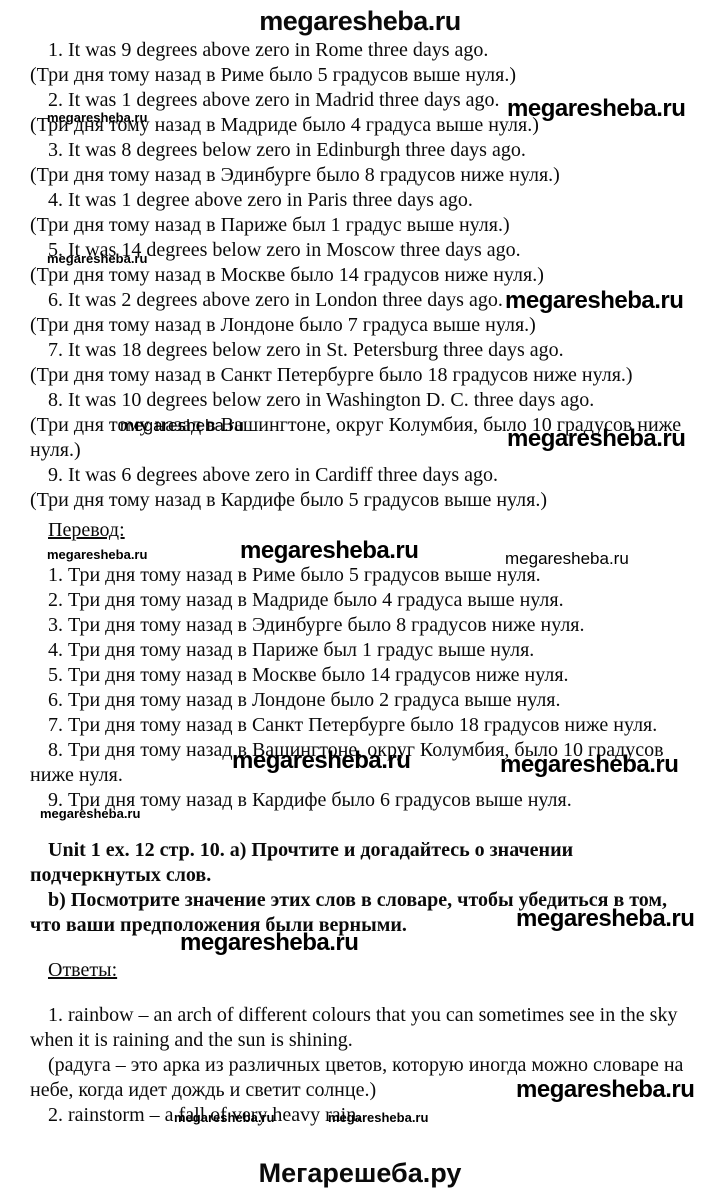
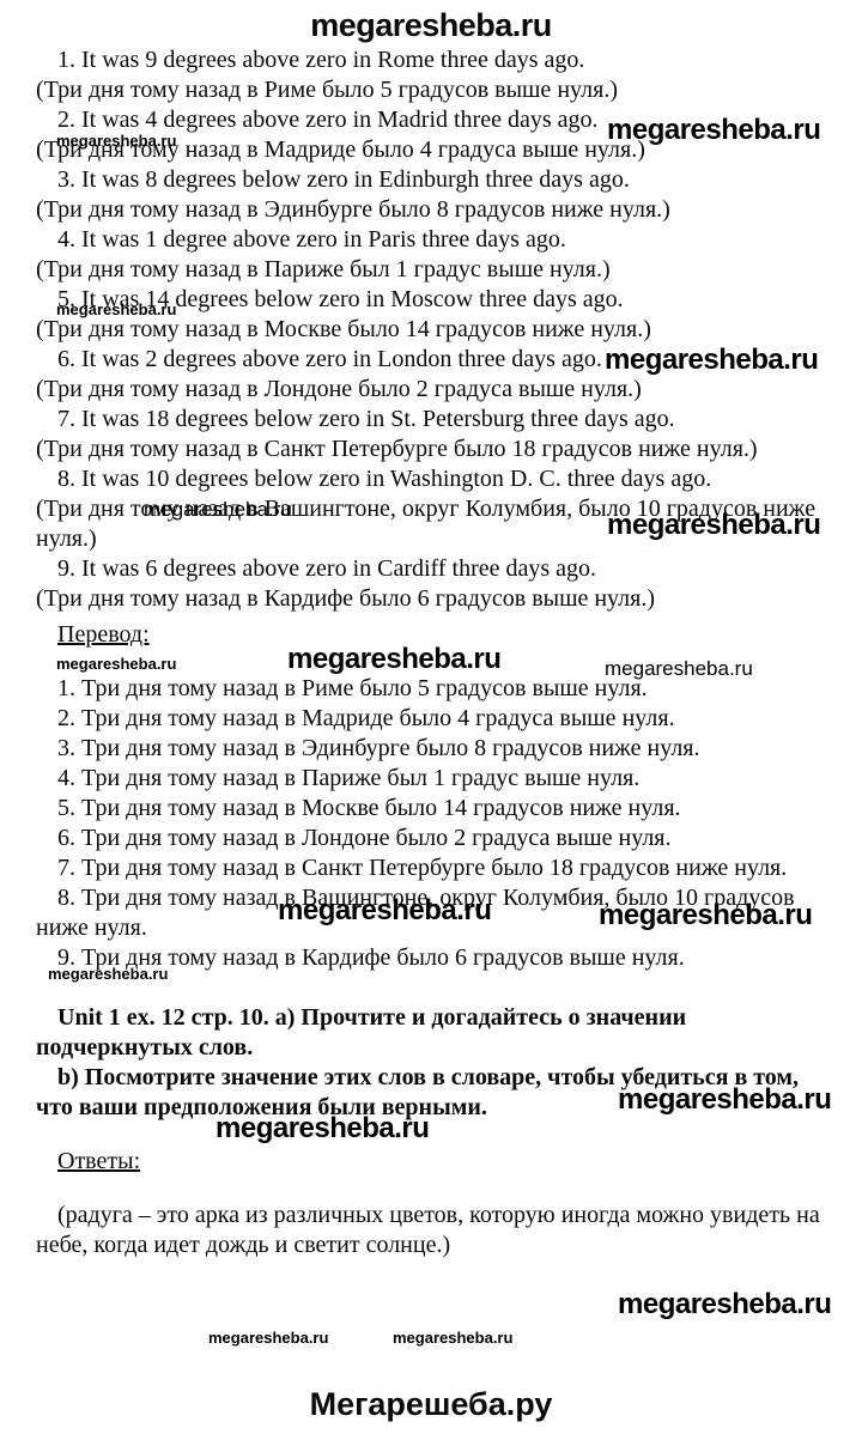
  megaresheba.ru
  1. It was 9 degrees above zero in Rome three days ago.
  (Три дня тому назад в Риме было 5 градусов выше нуля.)
- 2. It was 1 degrees above zero in Madrid three days ago.
+ 2. It was 4 degrees above zero in Madrid three days ago.
  (Три дня тому назад в Мадриде было 4 градуса выше нуля.)
  3. It was 8 degrees below zero in Edinburgh three days ago.
  (Три дня тому назад в Эдинбурге было 8 градусов ниже нуля.)
  4. It was 1 degree above zero in Paris three days ago.
  (Три дня тому назад в Париже был 1 градус выше нуля.)
  5. It was 14 degrees below zero in Moscow three days ago.
  (Три дня тому назад в Москве было 14 градусов ниже нуля.)
  6. It was 2 degrees above zero in London three days ago.
- (Три дня тому назад в Лондоне было 7 градуса выше нуля.)
+ (Три дня тому назад в Лондоне было 2 градуса выше нуля.)
  7. It was 18 degrees below zero in St. Petersburg three days ago.
  (Три дня тому назад в Санкт Петербурге было 18 градусов ниже нуля.)
  8. It was 10 degrees below zero in Washington D. C. three days ago.
  (Три дня тому назад в Вашингтоне, округ Колумбия, было 10 градусов ниже нуля.)
  9. It was 6 degrees above zero in Cardiff three days ago.
- (Три дня тому назад в Кардифе было 5 градусов выше нуля.)
+ (Три дня тому назад в Кардифе было 6 градусов выше нуля.)
  Перевод:
  1. Три дня тому назад в Риме было 5 градусов выше нуля.
  2. Три дня тому назад в Мадриде было 4 градуса выше нуля.
  3. Три дня тому назад в Эдинбурге было 8 градусов ниже нуля.
  4. Три дня тому назад в Париже был 1 градус выше нуля.
  5. Три дня тому назад в Москве было 14 градусов ниже нуля.
  6. Три дня тому назад в Лондоне было 2 градуса выше нуля.
  7. Три дня тому назад в Санкт Петербурге было 18 градусов ниже нуля.
  8. Три дня тому назад в Вашингтоне, округ Колумбия, было 10 градусов ниже нуля.
  9. Три дня тому назад в Кардифе было 6 градусов выше нуля.
  Unit 1 ex. 12 стр. 10. a) Прочтите и догадайтесь о значении подчеркнутых слов.
  b) Посмотрите значение этих слов в словаре, чтобы убедиться в том, что ваши предположения были верными.
  Ответы:
- 1. rainbow – an arch of different colours that you can sometimes see in the sky when it is raining and the sun is shining.
- (радуга – это арка из различных цветов, которую иногда можно словаре на небе, когда идет дождь и светит солнце.)
+ (радуга – это арка из различных цветов, которую иногда можно увидеть на небе, когда идет дождь и светит солнце.)
- 2. rainstorm – a fall of very heavy rain.
  megaresheba.ru
  megaresheba.ru
  megaresheba.ru
  megaresheba.ru
  megaresheba.ru
  megaresheba.ru
  megaresheba.ru
  megaresheba.ru
  megaresheba.ru
  megaresheba.ru
  megaresheba.ru
  megaresheba.ru
  megaresheba.ru
  megaresheba.ru
  megaresheba.ru
  megaresheba.ru
  megaresheba.ru
  Мегарешеба.ру
